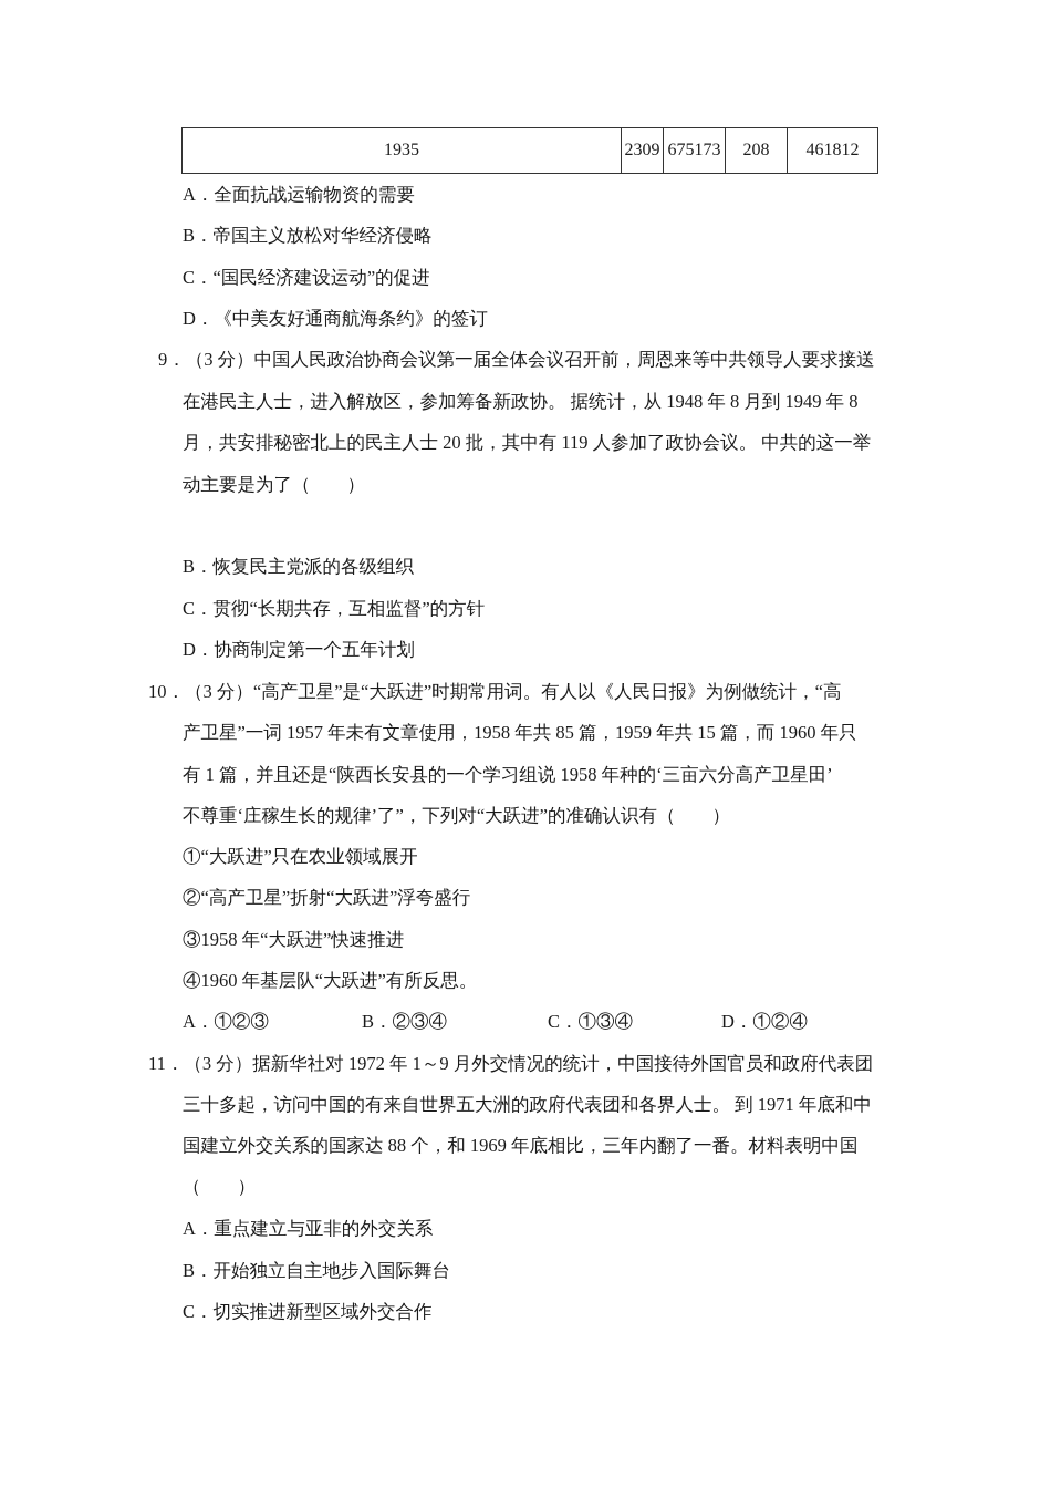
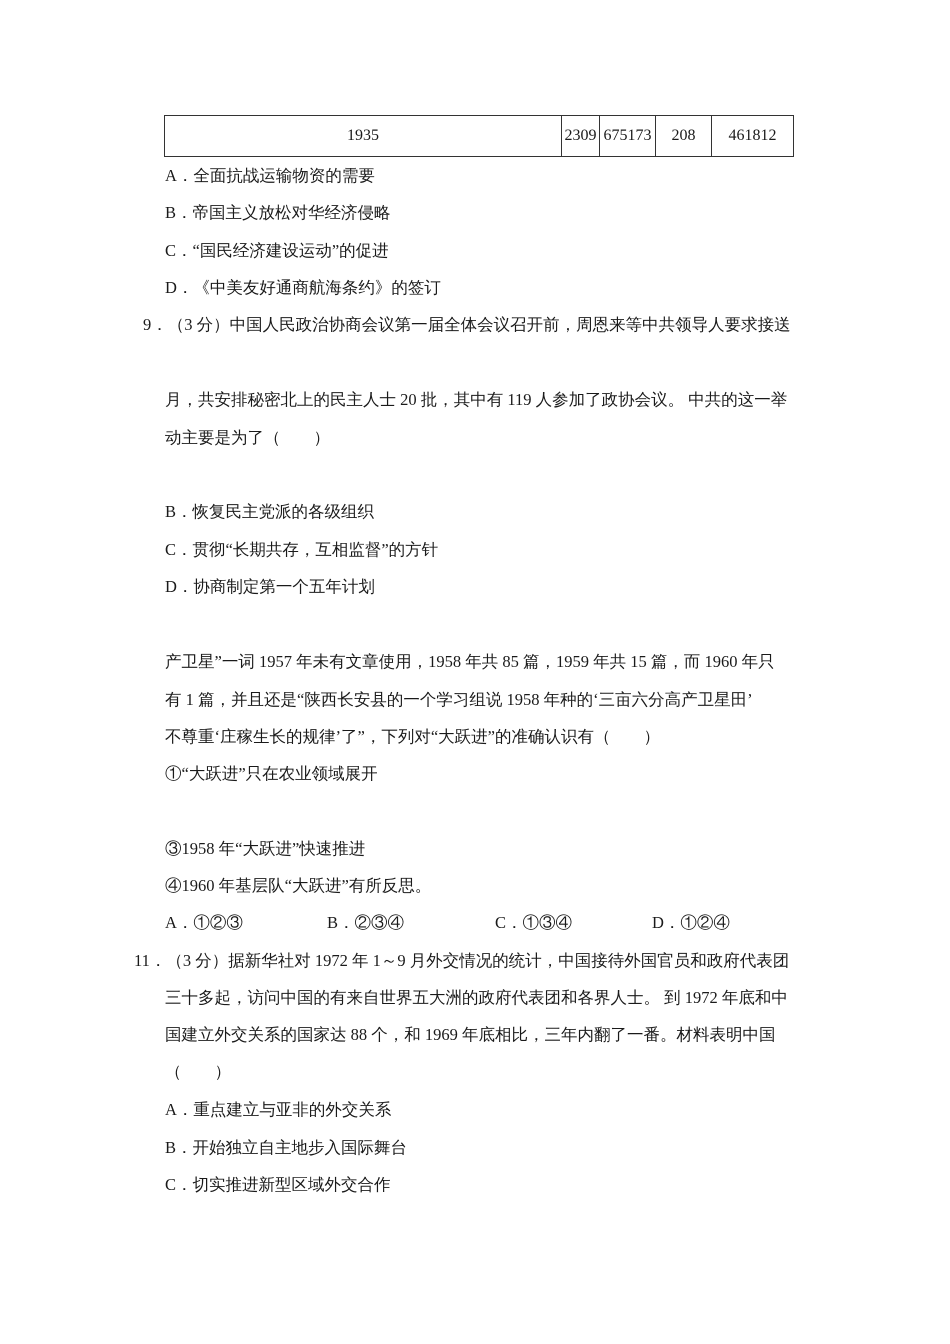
  1935	2309	675173	208	461812
  A．全面抗战运输物资的需要
  B．帝国主义放松对华经济侵略
  C．“国民经济建设运动”的促进
  D．《中美友好通商航海条约》的签订
  9．（3 分）中国人民政治协商会议第一届全体会议召开前，周恩来等中共领导人要求接送
- 在港民主人士，进入解放区，参加筹备新政协。 据统计，从 1948 年 8 月到 1949 年 8
  月，共安排秘密北上的民主人士 20 批，其中有 119 人参加了政协会议。 中共的这一举
  动主要是为了（ ）
  B．恢复民主党派的各级组织
  C．贯彻“长期共存，互相监督”的方针
  D．协商制定第一个五年计划
- 10．（3 分）“高产卫星”是“大跃进”时期常用词。有人以《人民日报》为例做统计，“高
  产卫星”一词 1957 年未有文章使用，1958 年共 85 篇，1959 年共 15 篇，而 1960 年只
  有 1 篇，并且还是“陕西长安县的一个学习组说 1958 年种的‘三亩六分高产卫星田’
  不尊重‘庄稼生长的规律’了”，下列对“大跃进”的准确认识有（ ）
  ①“大跃进”只在农业领域展开
- ②“高产卫星”折射“大跃进”浮夸盛行
  ③1958 年“大跃进”快速推进
  ④1960 年基层队“大跃进”有所反思。
  A．①②③
  B．②③④
  C．①③④
  D．①②④
  11．（3 分）据新华社对 1972 年 1～9 月外交情况的统计，中国接待外国官员和政府代表团
- 三十多起，访问中国的有来自世界五大洲的政府代表团和各界人士。 到 1971 年底和中
+ 三十多起，访问中国的有来自世界五大洲的政府代表团和各界人士。 到 1972 年底和中
  国建立外交关系的国家达 88 个，和 1969 年底相比，三年内翻了一番。材料表明中国
  （ ）
  A．重点建立与亚非的外交关系
  B．开始独立自主地步入国际舞台
  C．切实推进新型区域外交合作
